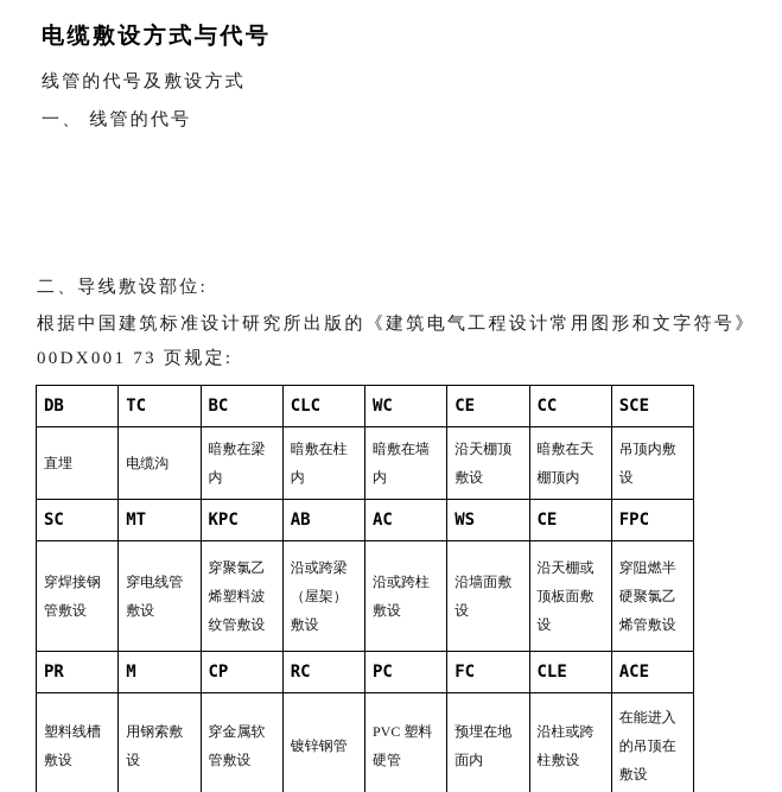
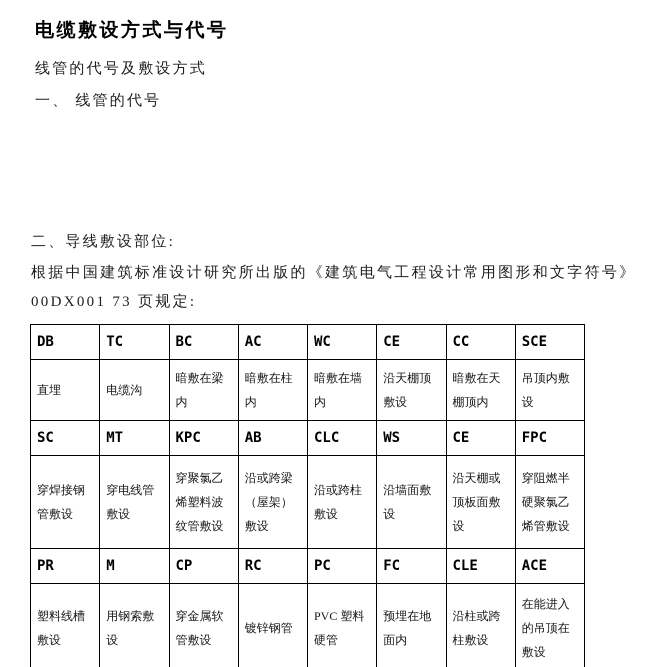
  电缆敷设方式与代号
  线管的代号及敷设方式
  一、 线管的代号
  二、导线敷设部位:
  根据中国建筑标准设计研究所出版的《建筑电气工程设计常用图形和文字符号》
  00DX001 73 页规定:
- DB	TC	BC	CLC	WC	CE	CC	SCE
+ DB	TC	BC	AC	WC	CE	CC	SCE
  直埋	电缆沟	暗敷在梁内	暗敷在柱内	暗敷在墙内	沿天棚顶敷设	暗敷在天棚顶内	吊顶内敷设
- SC	MT	KPC	AB	AC	WS	CE	FPC
+ SC	MT	KPC	AB	CLC	WS	CE	FPC
  穿焊接钢管敷设	穿电线管敷设	穿聚氯乙烯塑料波纹管敷设	沿或跨梁（屋架）敷设	沿或跨柱敷设	沿墙面敷设	沿天棚或顶板面敷设	穿阻燃半硬聚氯乙烯管敷设
  PR	M	CP	RC	PC	FC	CLE	ACE
  塑料线槽敷设	用钢索敷设	穿金属软管敷设	镀锌钢管	PVC 塑料硬管	预埋在地面内	沿柱或跨柱敷设	在能进入的吊顶在敷设
